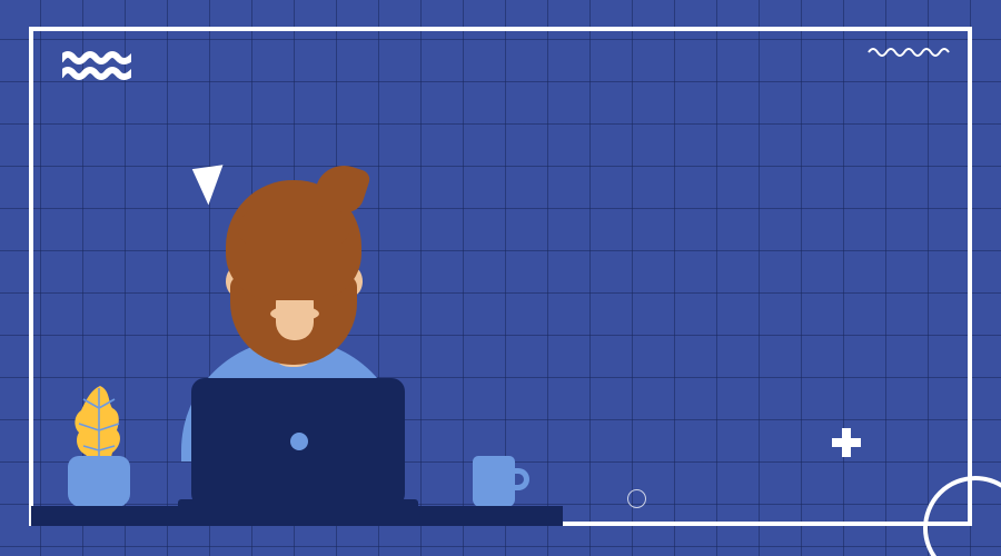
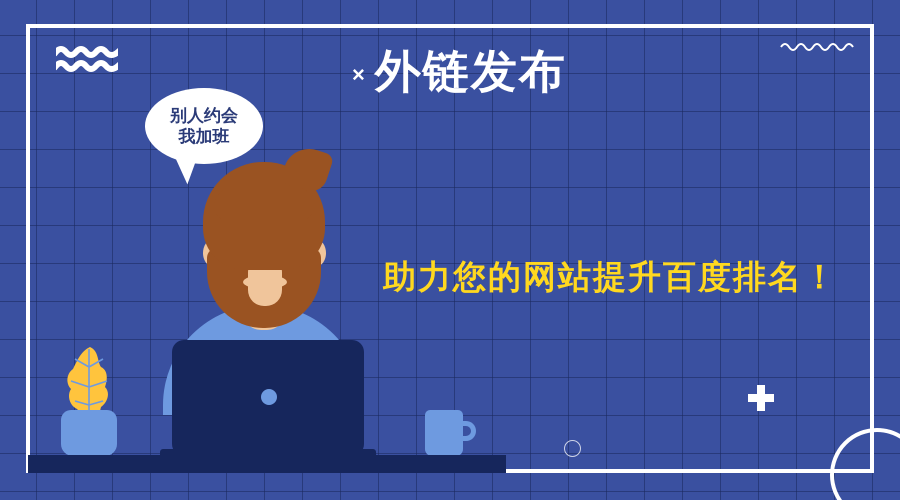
+ ×
+ 外链发布
+ 助力您的网站提升百度排名！
+ 别人约会
+ 我加班
